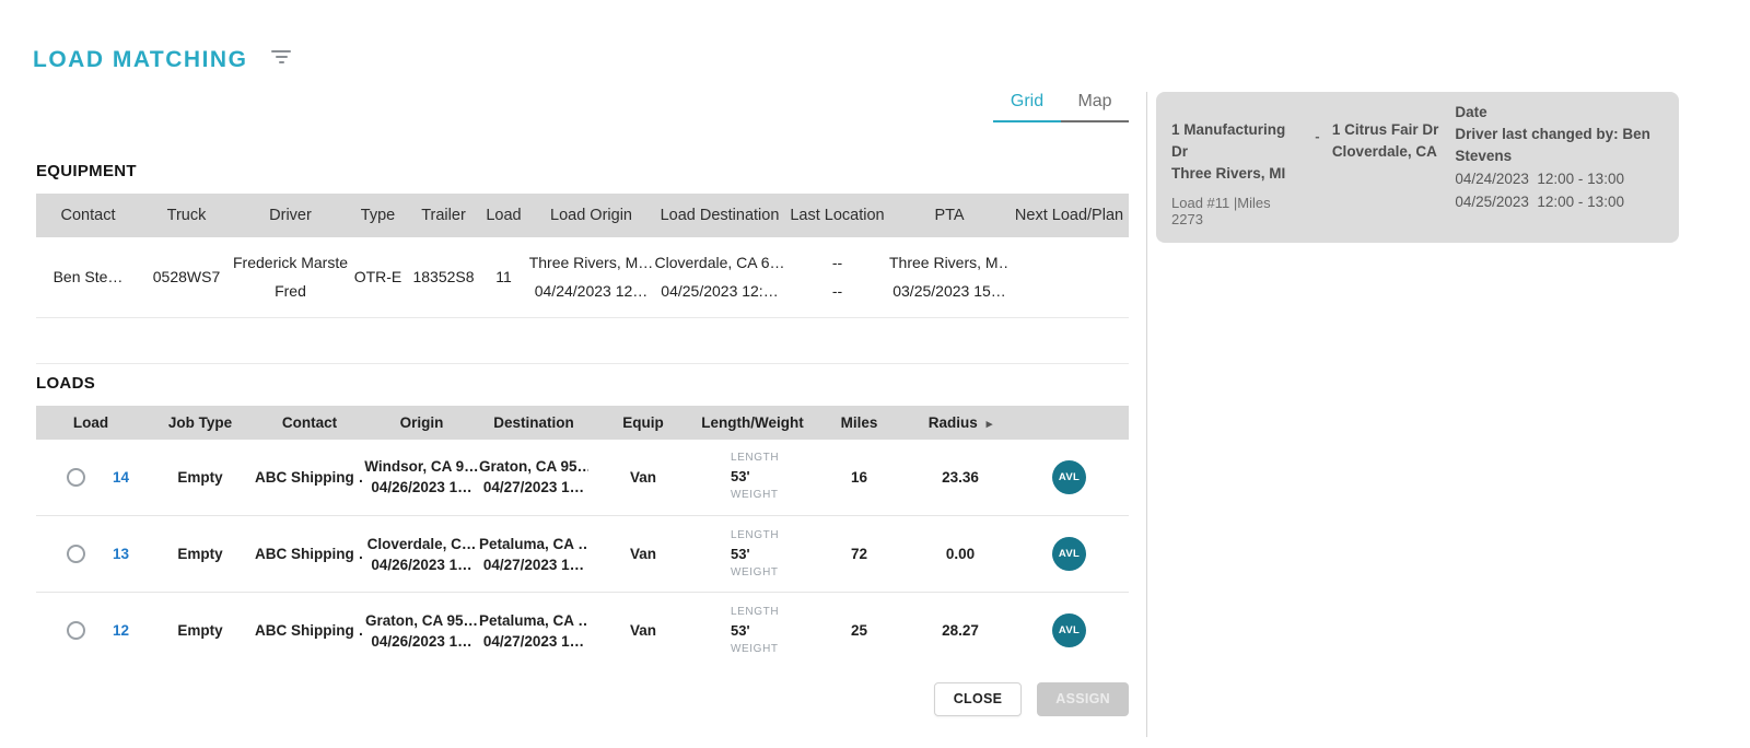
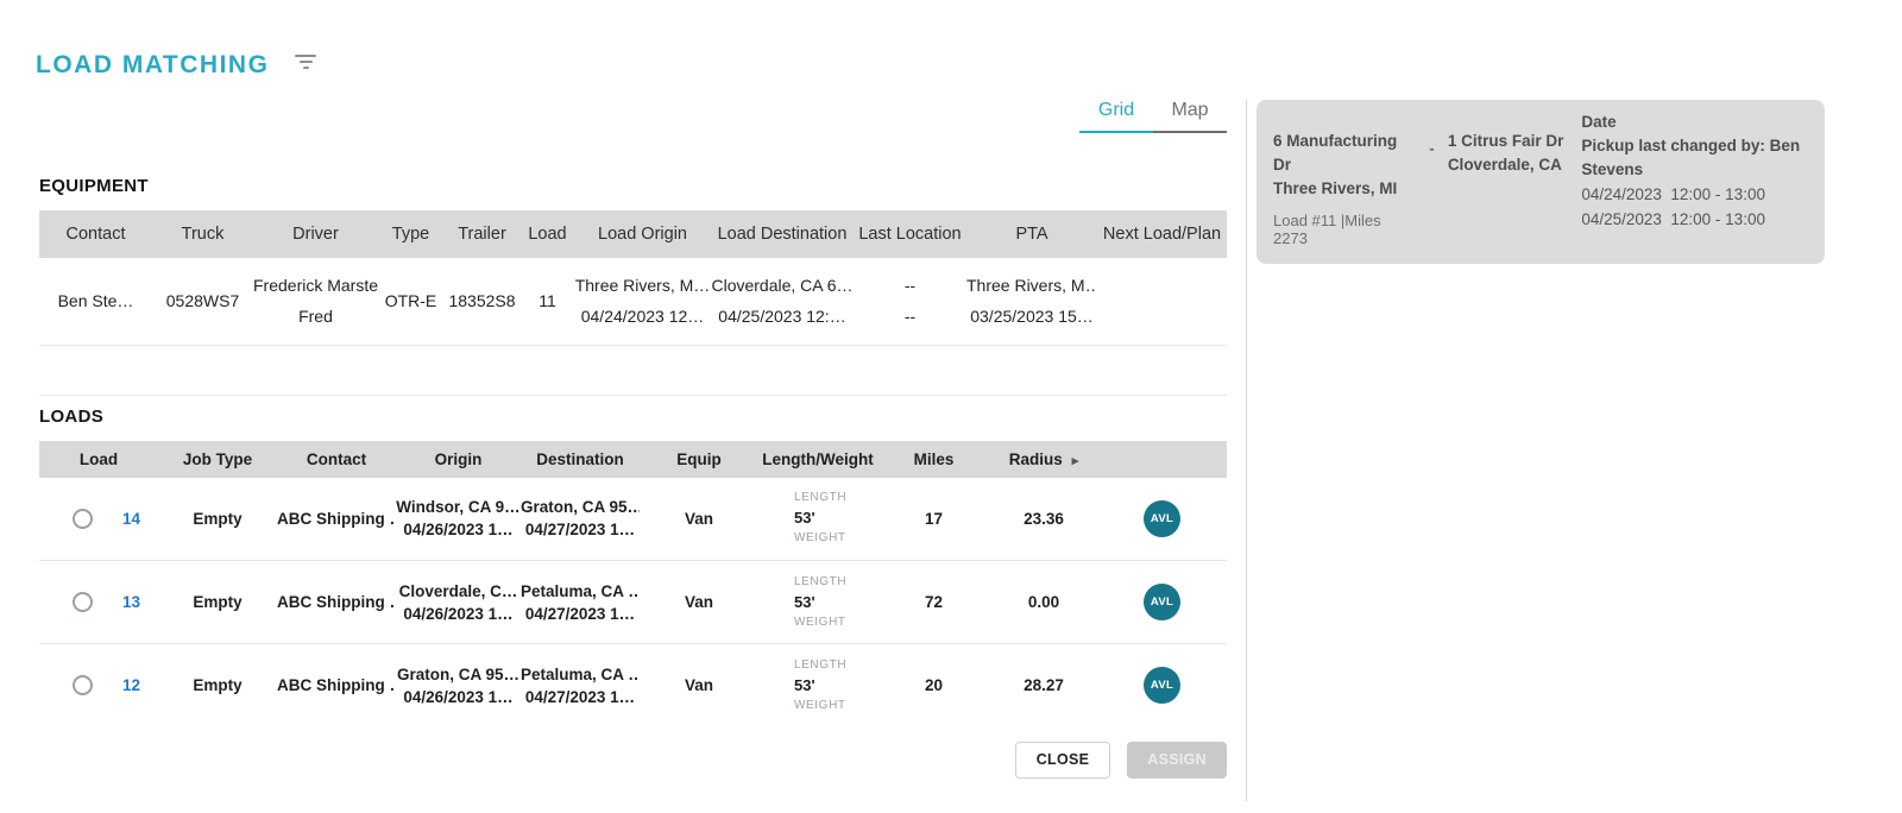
  LOAD MATCHING
  Grid
  Map
  EQUIPMENT
  Contact	Truck	Driver	Type	Trailer	Load	Load Origin	Load Destination	Last Location	PTA	Next Load/Plan
  Ben Ste…	0528WS7	Frederick Marste Fred	OTR-E	18352S8	11	Three Rivers, M… 04/24/2023 12…	Cloverdale, CA 6… 04/25/2023 12:…	-- --	Three Rivers, M… 03/25/2023 15…
  LOADS
  Load	Job Type	Contact	Origin	Destination	Equip	Length/Weight	Miles	Radius ▸
- 14	Empty	ABC Shipping	Windsor, CA 9…04/26/2023 1…	Graton, CA 95…04/27/2023 1…	Van	LENGTH 53' WEIGHT	16	23.36	AVL
+ 14	Empty	ABC Shipping	Windsor, CA 9…04/26/2023 1…	Graton, CA 95…04/27/2023 1…	Van	LENGTH 53' WEIGHT	17	23.36	AVL
  13	Empty	ABC Shipping	Cloverdale, C…04/26/2023 1…	Petaluma, CA …04/27/2023 1…	Van	LENGTH 53' WEIGHT	72	0.00	AVL
- 12	Empty	ABC Shipping	Graton, CA 95…04/26/2023 1…	Petaluma, CA …04/27/2023 1…	Van	LENGTH 53' WEIGHT	25	28.27	AVL
+ 12	Empty	ABC Shipping	Graton, CA 95…04/26/2023 1…	Petaluma, CA …04/27/2023 1…	Van	LENGTH 53' WEIGHT	20	28.27	AVL
  CLOSE
  ASSIGN
- 1 Manufacturing Dr
+ 6 Manufacturing Dr
  Three Rivers, MI
  Load #11 |Miles 2273
  -
  1 Citrus Fair Dr
  Cloverdale, CA
  Date
- Driver last changed by: Ben Stevens
+ Pickup last changed by: Ben Stevens
  04/24/2023 12:00 - 13:00
  04/25/2023 12:00 - 13:00
